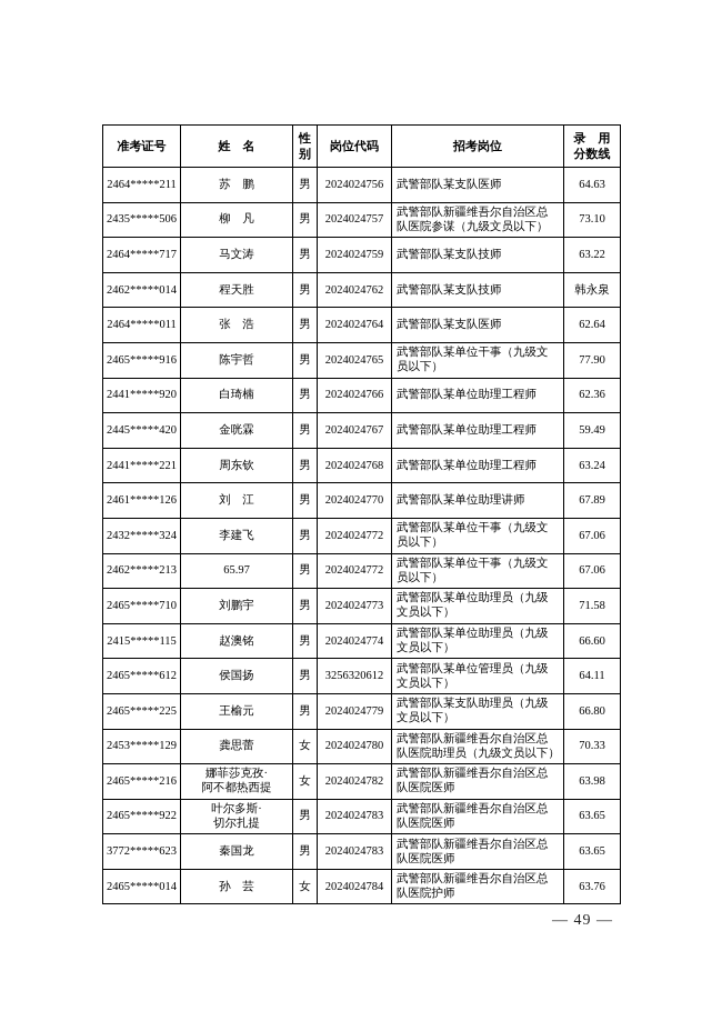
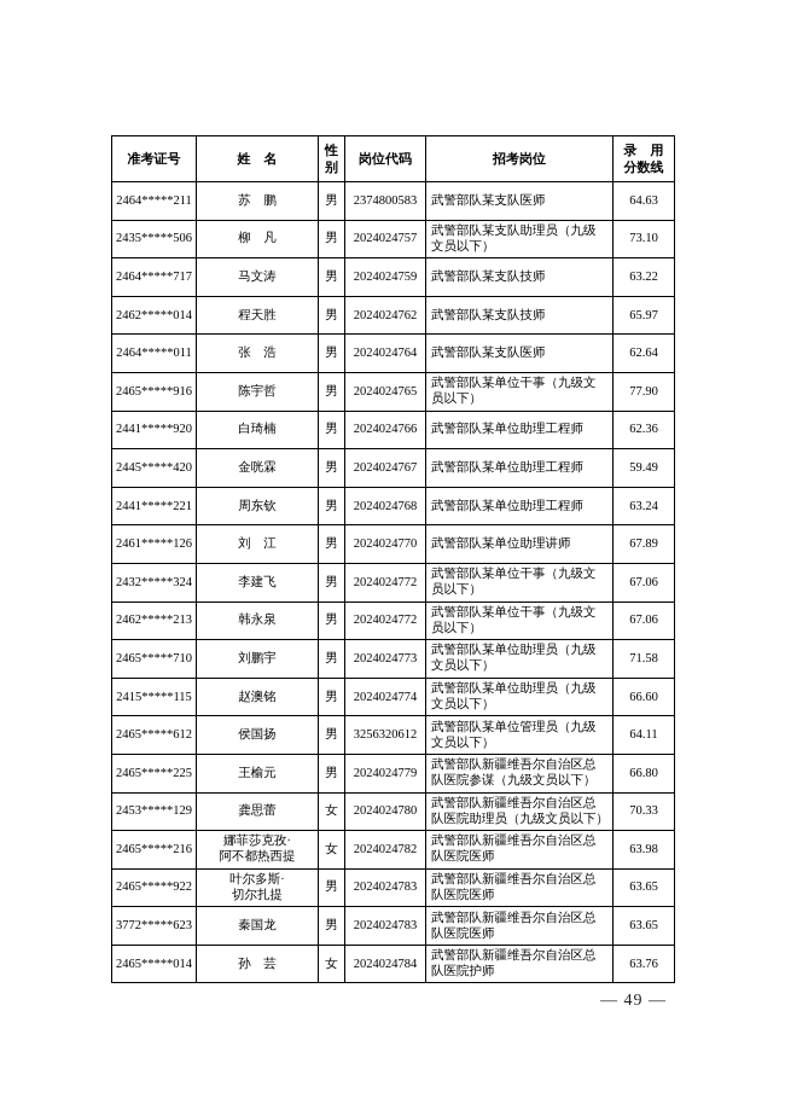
  准考证号	姓 名	性 别	岗位代码	招考岗位	录 用 分数线
- 2464*****211	苏 鹏	男	2024024756	武警部队某支队医师	64.63
+ 2464*****211	苏 鹏	男	2374800583	武警部队某支队医师	64.63
- 2435*****506	柳 凡	男	2024024757	武警部队新疆维吾尔自治区总 队医院参谋（九级文员以下）	73.10
+ 2435*****506	柳 凡	男	2024024757	武警部队某支队助理员（九级 文员以下）	73.10
  2464*****717	马文涛	男	2024024759	武警部队某支队技师	63.22
- 2462*****014	程天胜	男	2024024762	武警部队某支队技师	韩永泉
+ 2462*****014	程天胜	男	2024024762	武警部队某支队技师	65.97
  2464*****011	张 浩	男	2024024764	武警部队某支队医师	62.64
  2465*****916	陈宇哲	男	2024024765	武警部队某单位干事（九级文 员以下）	77.90
  2441*****920	白琦楠	男	2024024766	武警部队某单位助理工程师	62.36
  2445*****420	金咣霖	男	2024024767	武警部队某单位助理工程师	59.49
  2441*****221	周东钦	男	2024024768	武警部队某单位助理工程师	63.24
  2461*****126	刘 江	男	2024024770	武警部队某单位助理讲师	67.89
  2432*****324	李建飞	男	2024024772	武警部队某单位干事（九级文 员以下）	67.06
- 2462*****213	65.97	男	2024024772	武警部队某单位干事（九级文 员以下）	67.06
+ 2462*****213	韩永泉	男	2024024772	武警部队某单位干事（九级文 员以下）	67.06
  2465*****710	刘鹏宇	男	2024024773	武警部队某单位助理员（九级 文员以下）	71.58
  2415*****115	赵澳铭	男	2024024774	武警部队某单位助理员（九级 文员以下）	66.60
  2465*****612	侯国扬	男	3256320612	武警部队某单位管理员（九级 文员以下）	64.11
- 2465*****225	王榆元	男	2024024779	武警部队某支队助理员（九级 文员以下）	66.80
+ 2465*****225	王榆元	男	2024024779	武警部队新疆维吾尔自治区总 队医院参谋（九级文员以下）	66.80
  2453*****129	龚思蕾	女	2024024780	武警部队新疆维吾尔自治区总 队医院助理员（九级文员以下）	70.33
  2465*****216	娜菲莎克孜· 阿不都热西提	女	2024024782	武警部队新疆维吾尔自治区总 队医院医师	63.98
  2465*****922	叶尔多斯· 切尔扎提	男	2024024783	武警部队新疆维吾尔自治区总 队医院医师	63.65
  3772*****623	秦国龙	男	2024024783	武警部队新疆维吾尔自治区总 队医院医师	63.65
  2465*****014	孙 芸	女	2024024784	武警部队新疆维吾尔自治区总 队医院护师	63.76
  — 49 —
